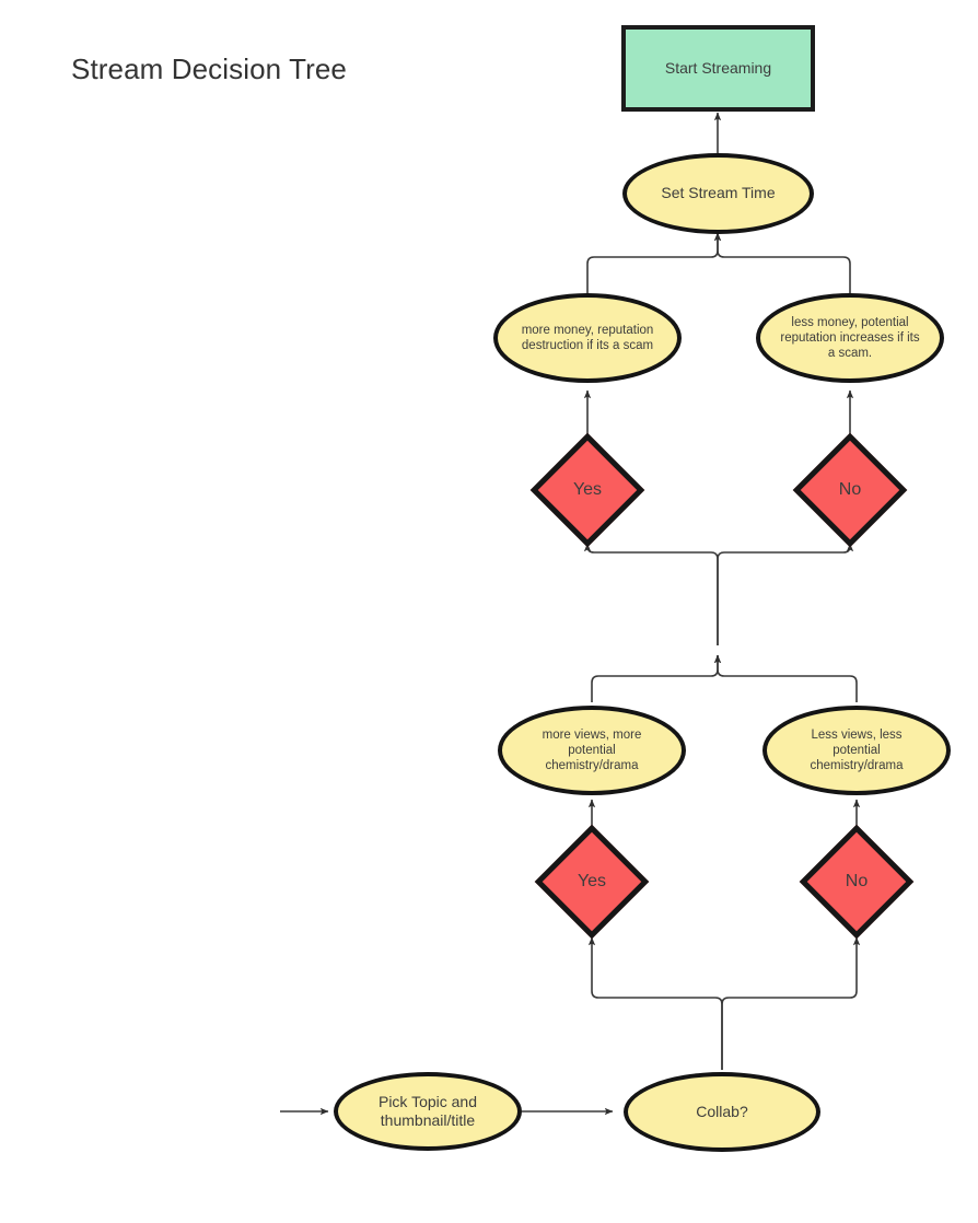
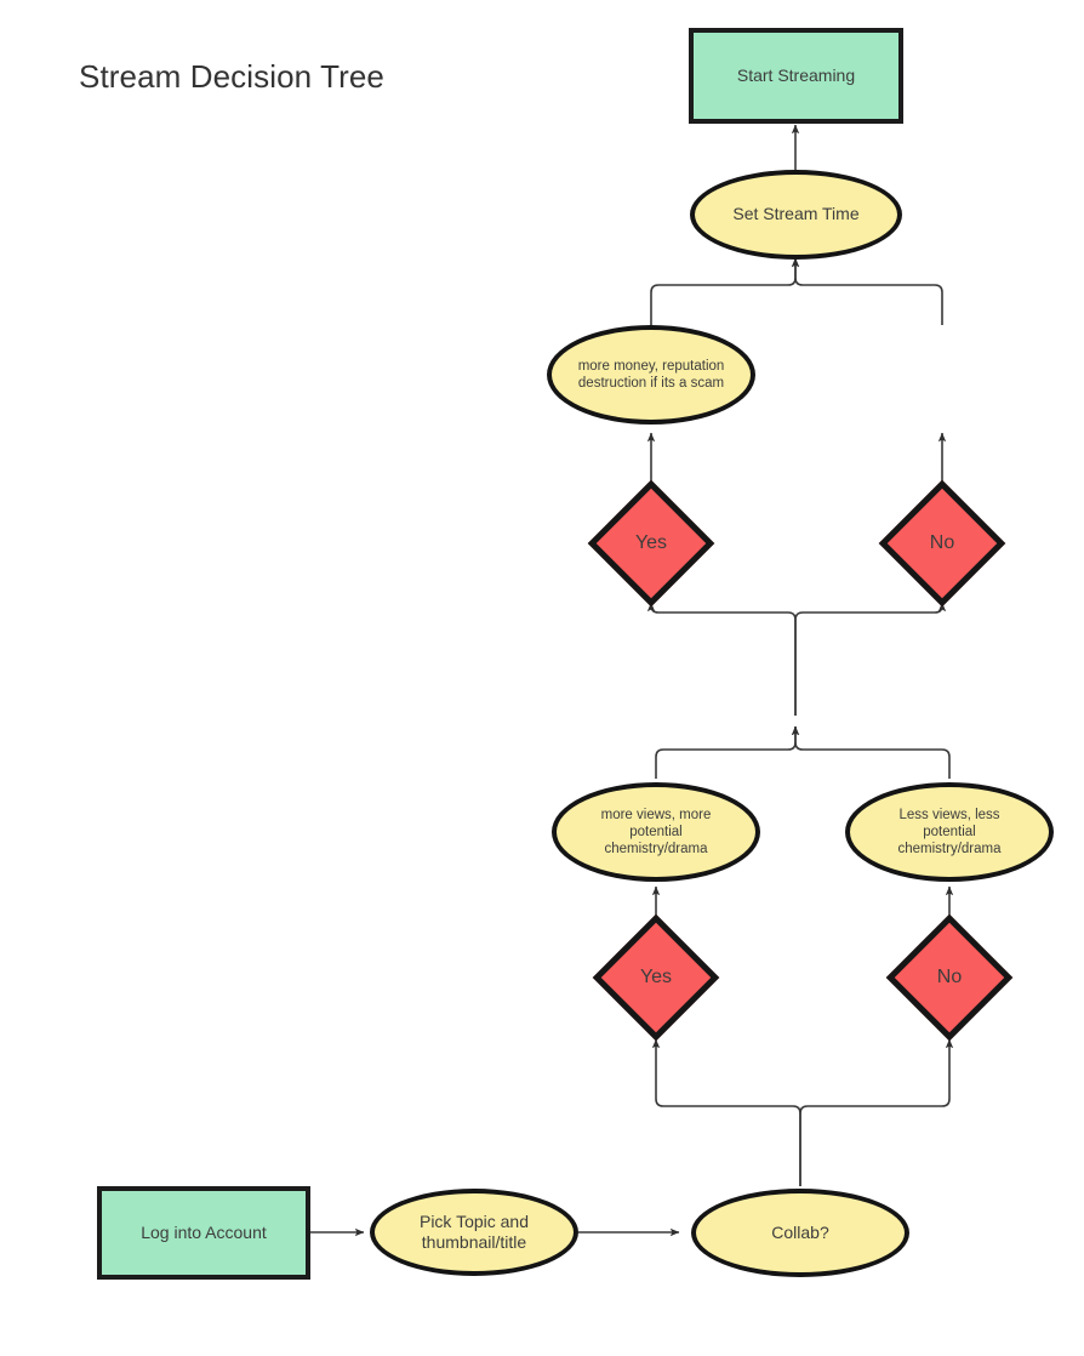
  Stream Decision Tree
  Start Streaming
  Set Stream Time
  more money, reputation
  destruction if its a scam
- less money, potential
- reputation increases if its
- a scam.
  Yes
  No
  more views, more
  potential
  chemistry/drama
  Less views, less
  potential
  chemistry/drama
  Yes
  No
+ Log into Account
  Pick Topic and
  thumbnail/title
  Collab?
